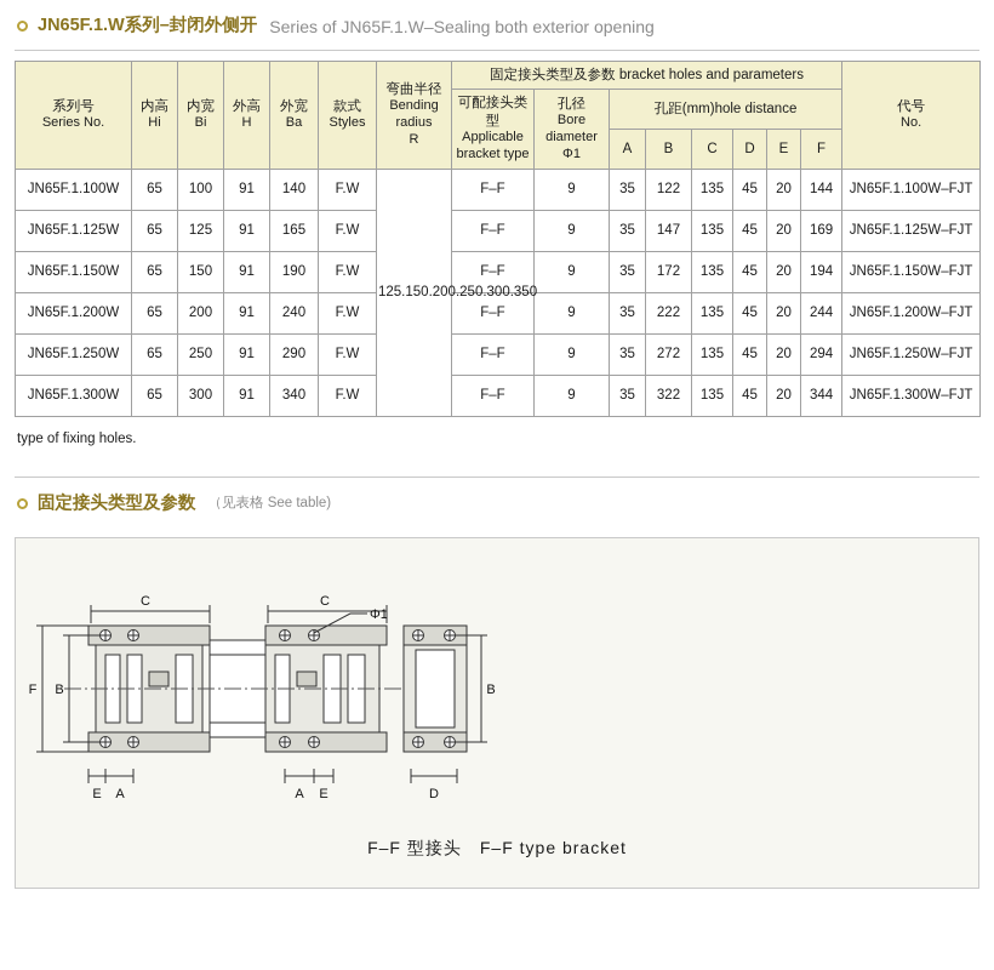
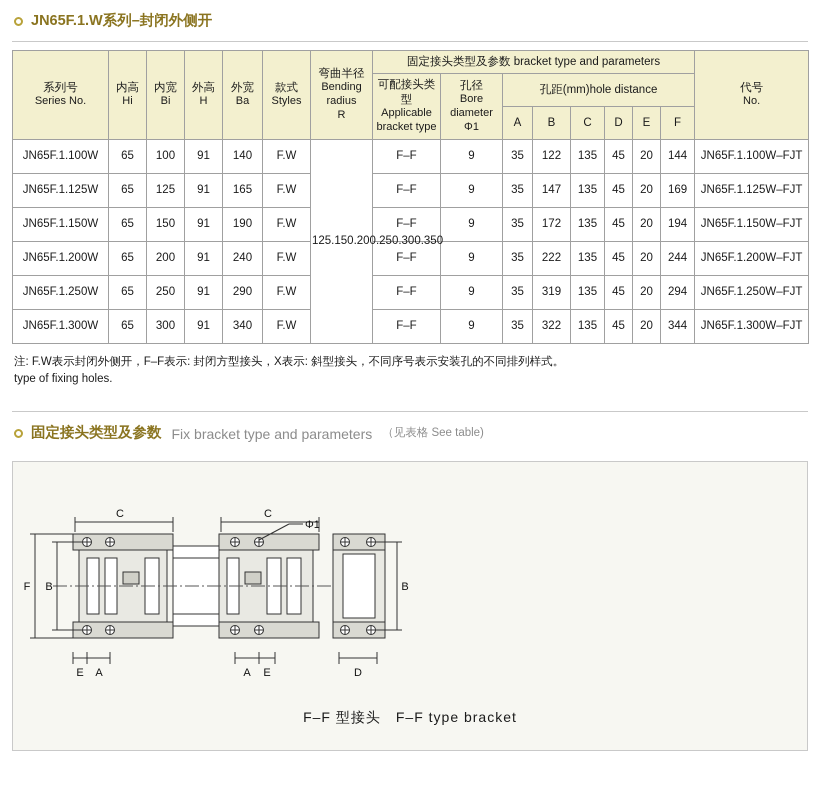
  JN65F.1.W系列–封闭外侧开
- Series of JN65F.1.W–Sealing both exterior opening
- 系列号 Series No.	内高 Hi	内宽 Bi	外高 H	外宽 Ba	款式 Styles	弯曲半径 Bending radius R	固定接头类型及参数 bracket holes and parameters	代号 No.
+ 系列号 Series No.	内高 Hi	内宽 Bi	外高 H	外宽 Ba	款式 Styles	弯曲半径 Bending radius R	固定接头类型及参数 bracket type and parameters	代号 No.
  可配接头类型 Applicable bracket type	孔径 Bore diameter Φ1	孔距(mm)hole distance
  A	B	C	D	E	F
  JN65F.1.100W	65	100	91	140	F.W	125.150.200.250.300.350	F–F	9	35	122	135	45	20	144	JN65F.1.100W–FJT
  JN65F.1.125W	65	125	91	165	F.W	F–F	9	35	147	135	45	20	169	JN65F.1.125W–FJT
  JN65F.1.150W	65	150	91	190	F.W	F–F	9	35	172	135	45	20	194	JN65F.1.150W–FJT
  JN65F.1.200W	65	200	91	240	F.W	F–F	9	35	222	135	45	20	244	JN65F.1.200W–FJT
- JN65F.1.250W	65	250	91	290	F.W	F–F	9	35	272	135	45	20	294	JN65F.1.250W–FJT
+ JN65F.1.250W	65	250	91	290	F.W	F–F	9	35	319	135	45	20	294	JN65F.1.250W–FJT
  JN65F.1.300W	65	300	91	340	F.W	F–F	9	35	322	135	45	20	344	JN65F.1.300W–FJT
+ 注: F.W表示封闭外侧开，F–F表示: 封闭方型接头，X表示: 斜型接头，不同序号表示安装孔的不同排列样式。
  type of fixing holes.
  固定接头类型及参数
+ Fix bracket type and parameters
  （见表格 See table)
  C
  C
  Φ1
  F
  B
  B
  E
  A
  A
  E
  D
  F–F 型接头 F–F type bracket
